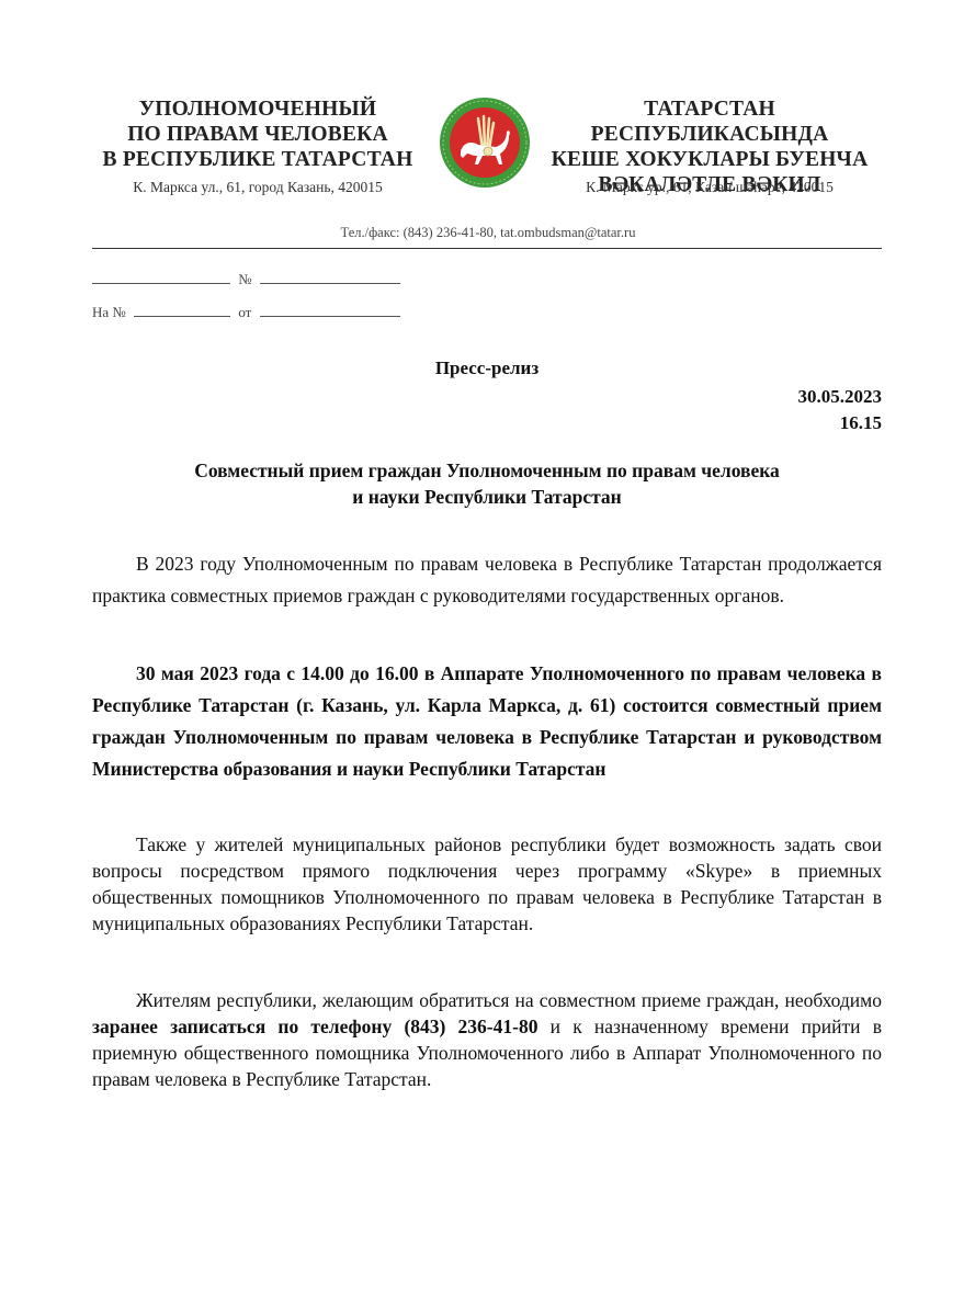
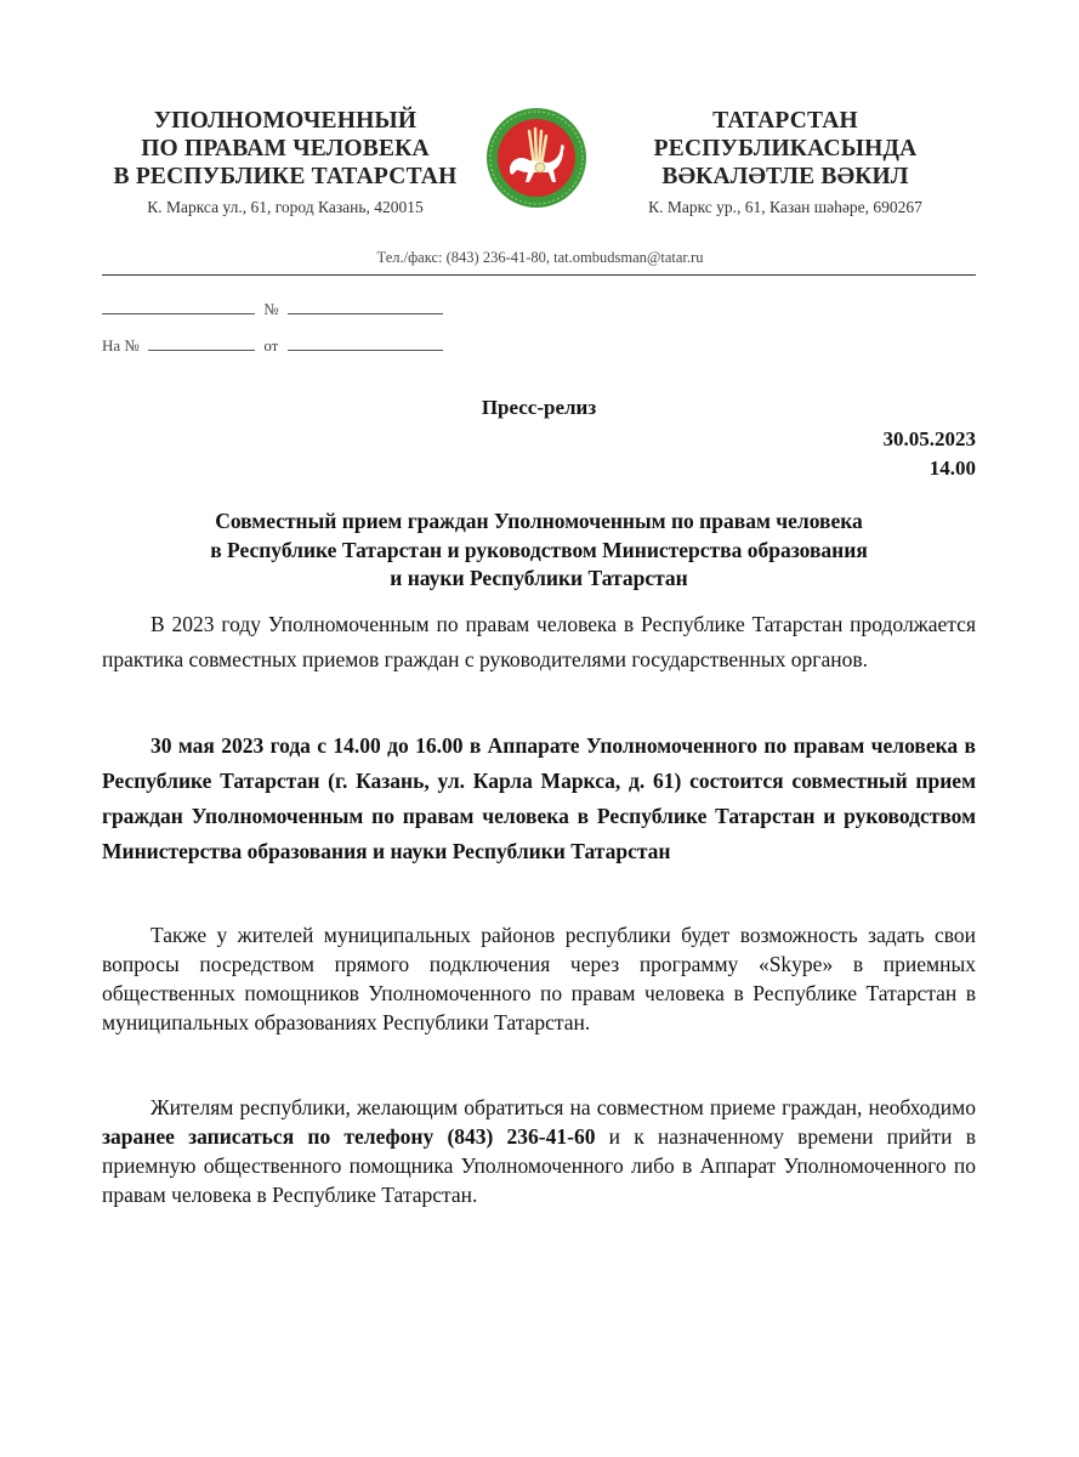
  УПОЛНОМОЧЕННЫЙ
  ПО ПРАВАМ ЧЕЛОВЕКА
  В РЕСПУБЛИКЕ ТАТАРСТАН
  К. Маркса ул., 61, город Казань, 420015
  ТАТАРСТАН РЕСПУБЛИКАСЫНДА
- КЕШЕ ХОКУКЛАРЫ БУЕНЧА
  ВӘКАЛӘТЛЕ ВӘКИЛ
- К. Маркс ур., 61, Казан шәһәре, 420015
+ К. Маркс ур., 61, Казан шәһәре, 690267
  Тел./факс: (843) 236-41-80, tat.ombudsman@tatar.ru
  №
  На № от
  Пресс-релиз
  30.05.2023
- 16.15
+ 14.00
  Совместный прием граждан Уполномоченным по правам человека
+ в Республике Татарстан и руководством Министерства образования
  и науки Республики Татарстан
  В 2023 году Уполномоченным по правам человека в Республике Татарстан продолжается практика совместных приемов граждан с руководителями государственных органов.
  30 мая 2023 года с 14.00 до 16.00 в Аппарате Уполномоченного по правам человека в Республике Татарстан (г. Казань, ул. Карла Маркса, д. 61) состоится совместный прием граждан Уполномоченным по правам человека в Республике Татарстан и руководством Министерства образования и науки Республики Татарстан
  Также у жителей муниципальных районов республики будет возможность задать свои вопросы посредством прямого подключения через программу «Skype» в приемных общественных помощников Уполномоченного по правам человека в Республике Татарстан в муниципальных образованиях Республики Татарстан.
- Жителям республики, желающим обратиться на совместном приеме граждан, необходимо заранее записаться по телефону (843) 236-41-80 и к назначенному времени прийти в приемную общественного помощника Уполномоченного либо в Аппарат Уполномоченного по правам человека в Республике Татарстан.
+ Жителям республики, желающим обратиться на совместном приеме граждан, необходимо заранее записаться по телефону (843) 236-41-60 и к назначенному времени прийти в приемную общественного помощника Уполномоченного либо в Аппарат Уполномоченного по правам человека в Республике Татарстан.
